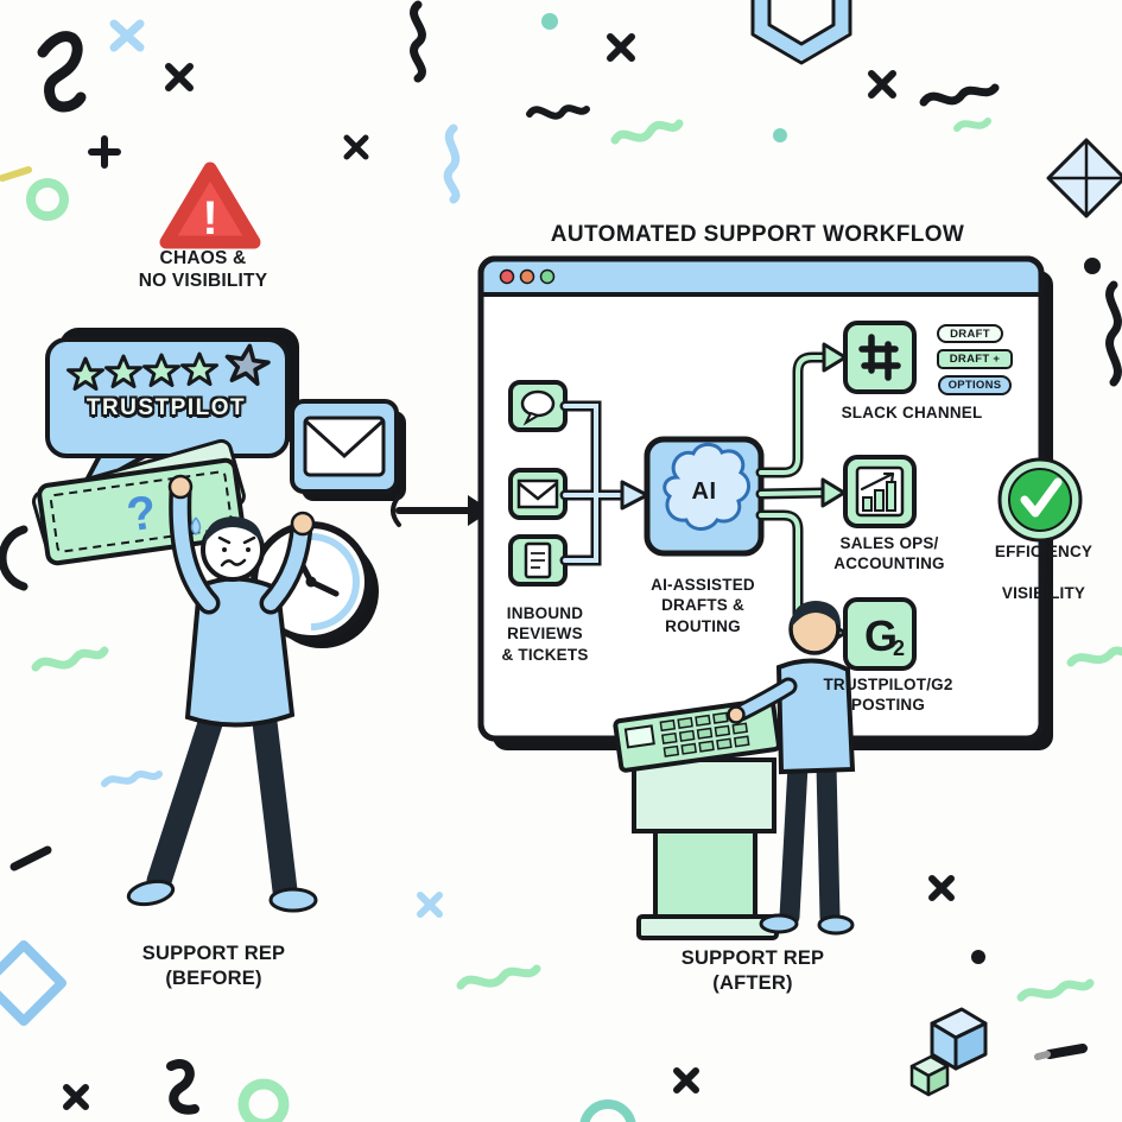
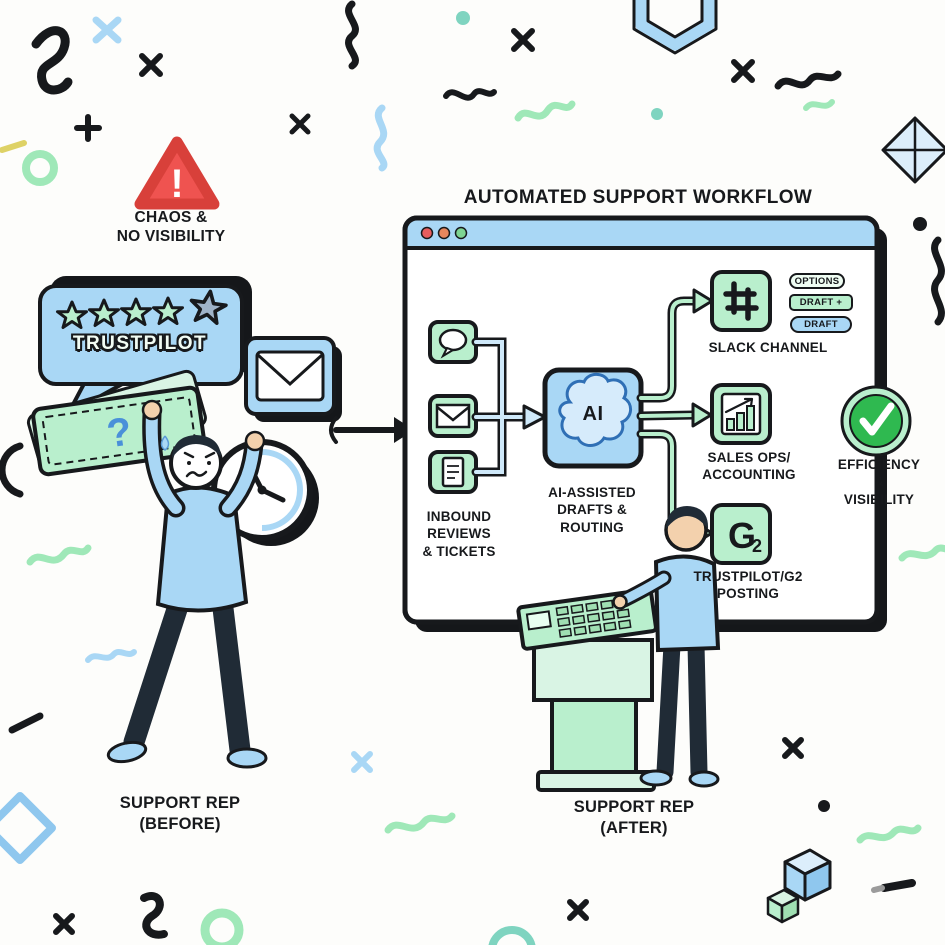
  !
  G
  2
  AUTOMATED SUPPORT WORKFLOW
  CHAOS &
  NO VISIBILITY
  TRUSTPILOT
  SUPPORT REP
  (BEFORE)
  INBOUND
  REVIEWS
  & TICKETS
  AI
  AI-ASSISTED
  DRAFTS &
  ROUTING
  SLACK CHANNEL
- DRAFT
+ OPTIONS
  DRAFT +
- OPTIONS
+ DRAFT
  SALES OPS/
  ACCOUNTING
  TRUSTPILOT/G2
  POSTING
  EFFICIENCY
  & VISIBILITY
  SUPPORT REP
  (AFTER)
